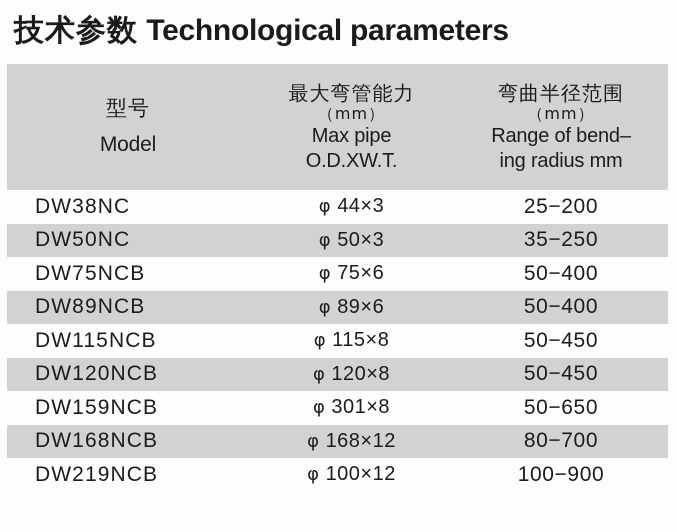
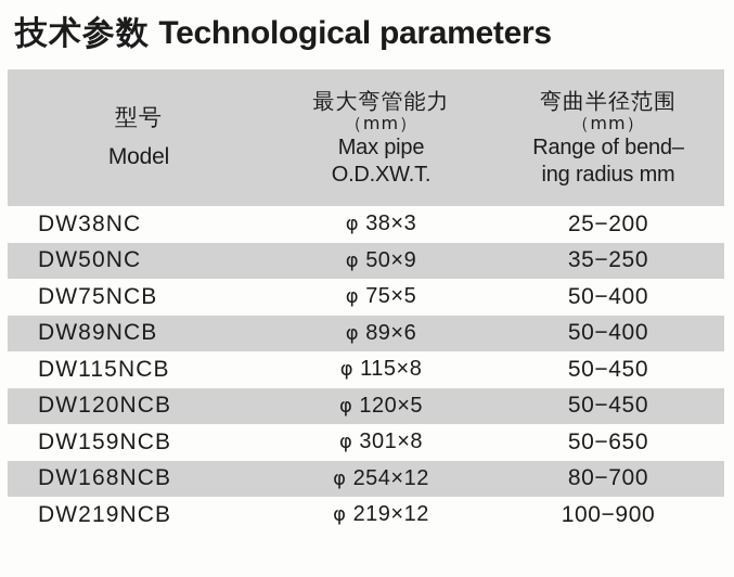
  技术参数 Technological parameters
  型号 Model	最大弯管能力 （mm） Max pipe O.D.XW.T.	弯曲半径范围 （mm） Range of bend– ing radius mm
- DW38NC	φ 44×3	25−200
+ DW38NC	φ 38×3	25−200
- DW50NC	φ 50×3	35−250
+ DW50NC	φ 50×9	35−250
- DW75NCB	φ 75×6	50−400
+ DW75NCB	φ 75×5	50−400
  DW89NCB	φ 89×6	50−400
  DW115NCB	φ 115×8	50−450
- DW120NCB	φ 120×8	50−450
+ DW120NCB	φ 120×5	50−450
  DW159NCB	φ 301×8	50−650
- DW168NCB	φ 168×12	80−700
+ DW168NCB	φ 254×12	80−700
- DW219NCB	φ 100×12	100−900
+ DW219NCB	φ 219×12	100−900
